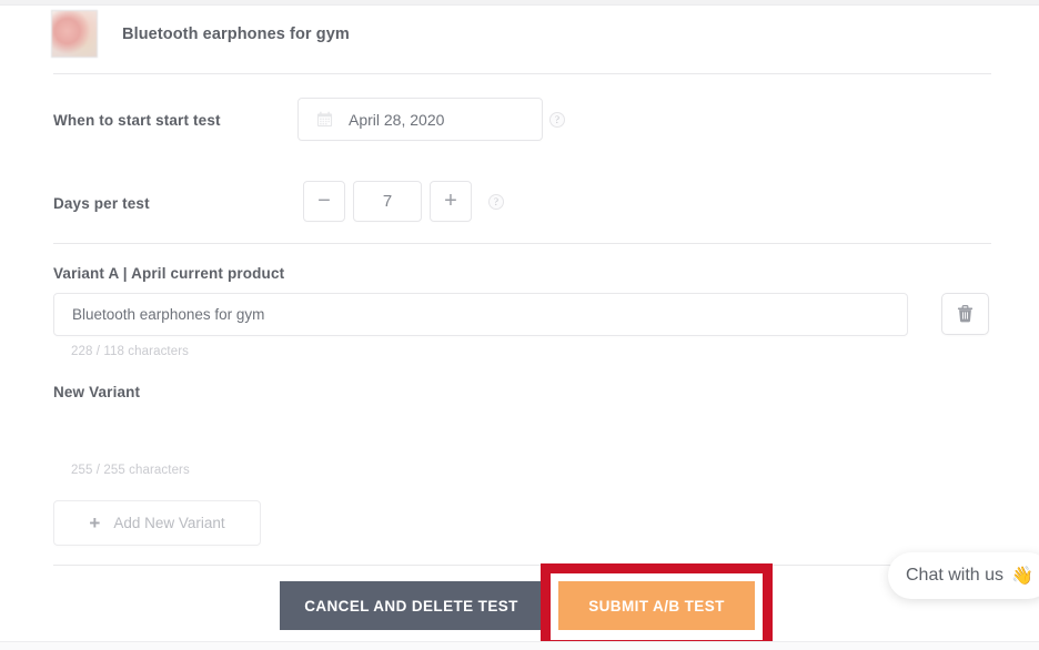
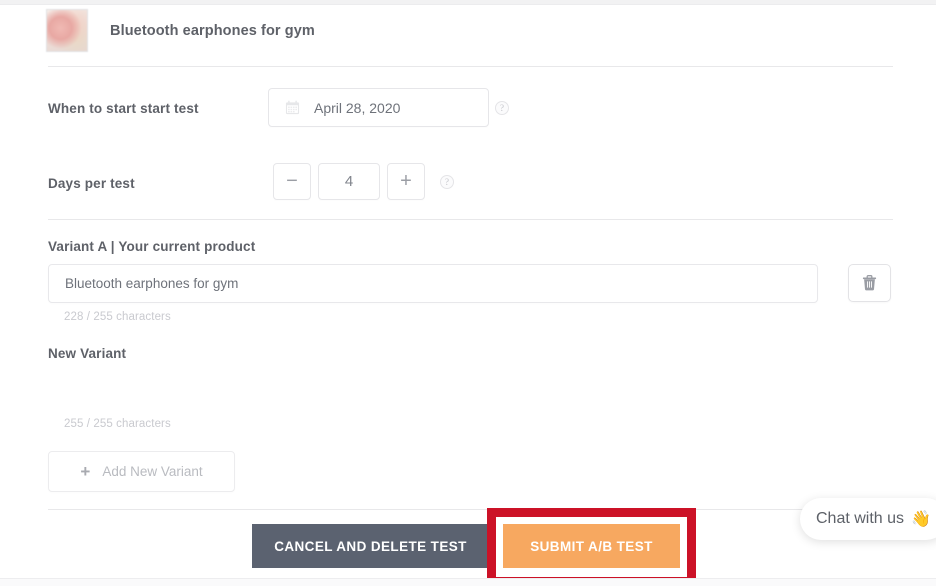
  Bluetooth earphones for gym
  When to start start test
  April 28, 2020
  ?
  Days per test
  −
- 7
+ 4
  +
  ?
- Variant A | April current product
+ Variant A | Your current product
  Bluetooth earphones for gym
- 228 / 118 characters
+ 228 / 255 characters
  New Variant
  255 / 255 characters
  +
  Add New Variant
  CANCEL AND DELETE TEST
  SUBMIT A/B TEST
  Chat with us
  👋
